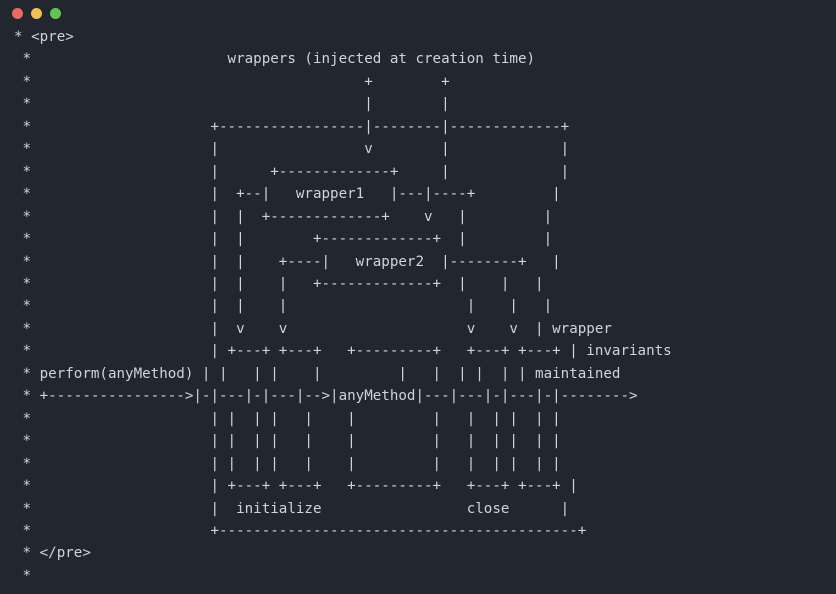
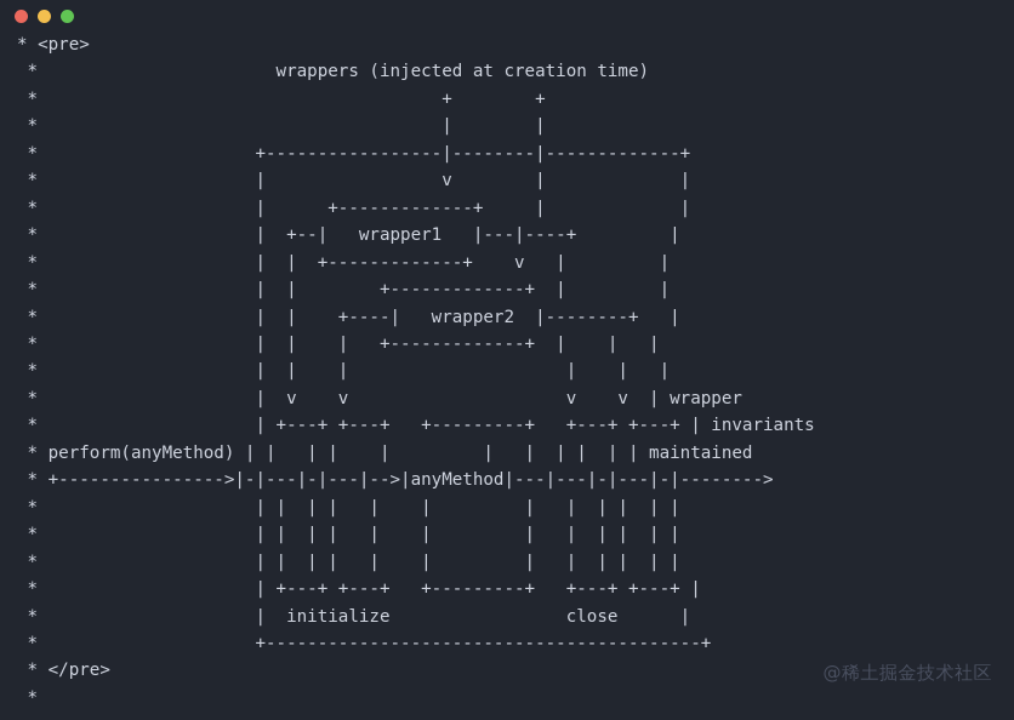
  * <pre>
  * wrappers (injected at creation time)
  * + +
  * | |
  * +-----------------|--------|-------------+
  * | v | |
  * | +-------------+ | |
  * | +--| wrapper1 |---|----+ |
  * | | +-------------+ v | |
  * | | +-------------+ | |
  * | | +----| wrapper2 |--------+ |
  * | | | +-------------+ | | |
  * | | | | | |
  * | v v v v | wrapper
  * | +---+ +---+ +---------+ +---+ +---+ | invariants
  * perform(anyMethod) | | | | | | | | | | | maintained
  * +---------------->|-|---|-|---|-->|anyMethod|---|---|-|---|-|-------->
  * | | | | | | | | | | | |
  * | | | | | | | | | | | |
  * | | | | | | | | | | | |
  * | +---+ +---+ +---------+ +---+ +---+ |
  * | initialize close |
  * +------------------------------------------+
  * </pre>
  *
+ @稀土掘金技术社区
